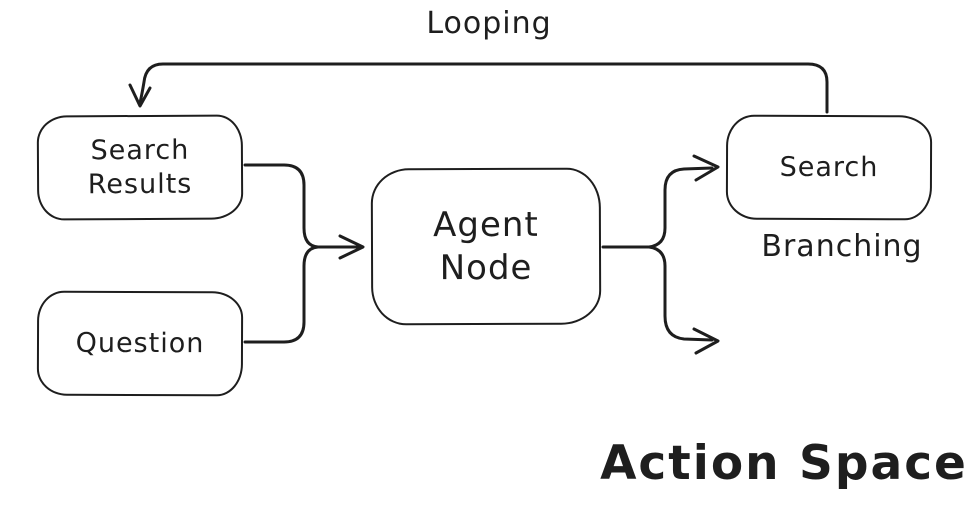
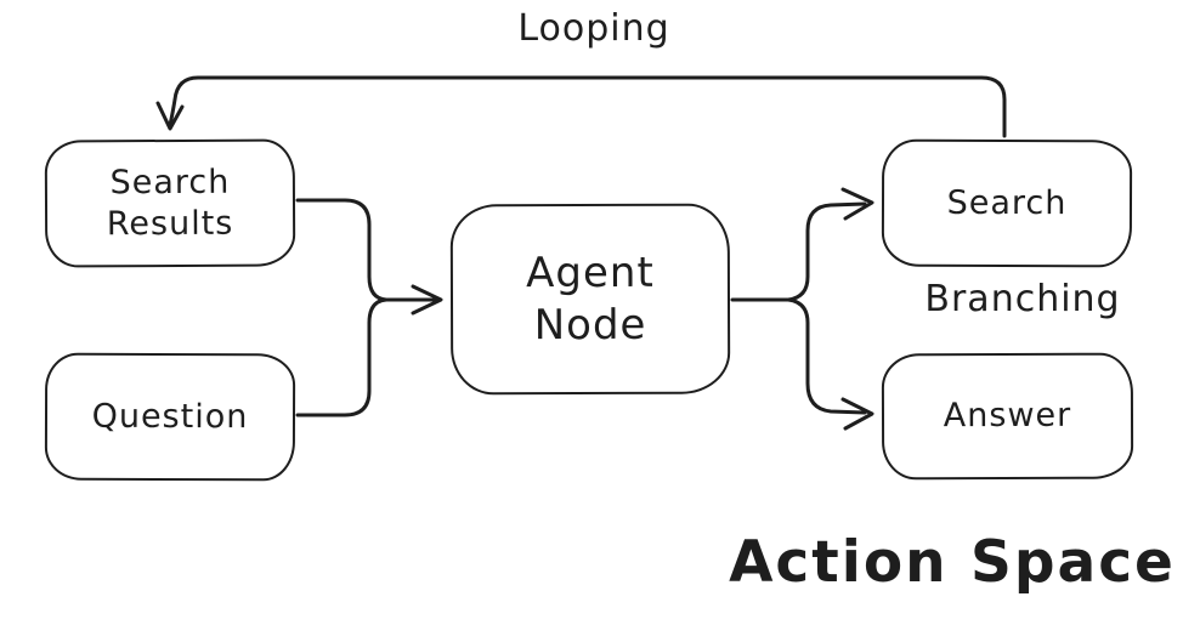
  Search
  Results
  Question
  Agent
  Node
  Search
+ Answer
  Looping
  Branching
  Action Space
